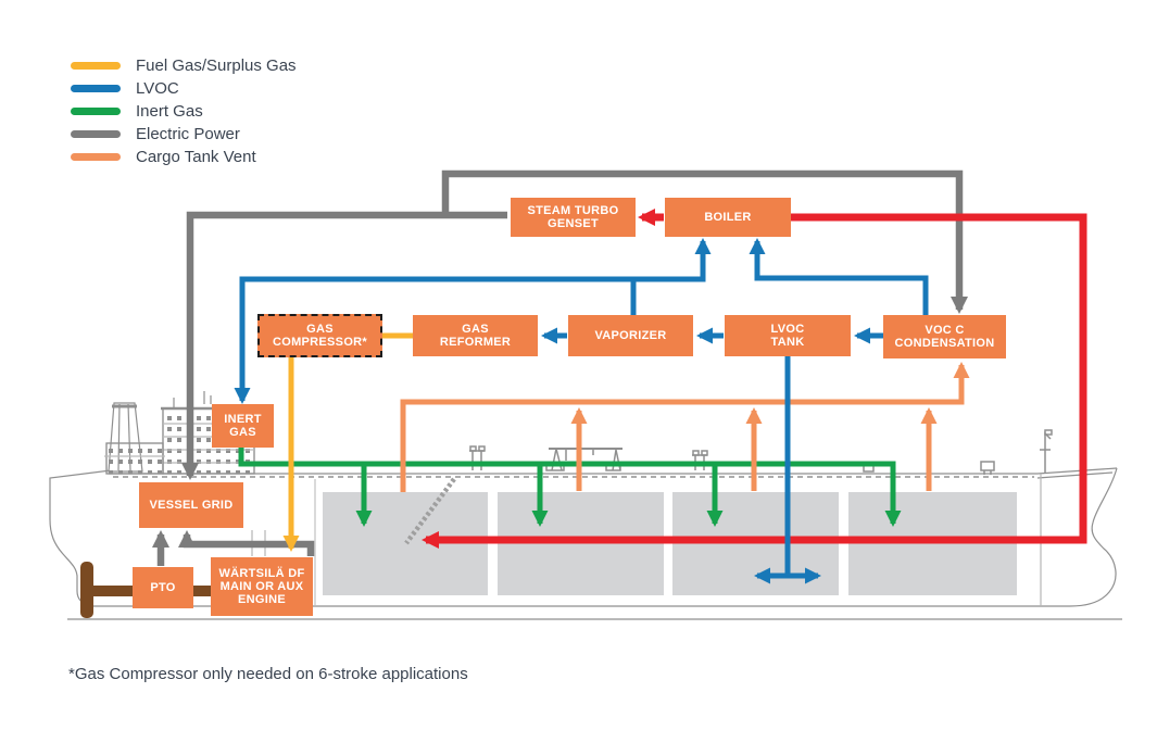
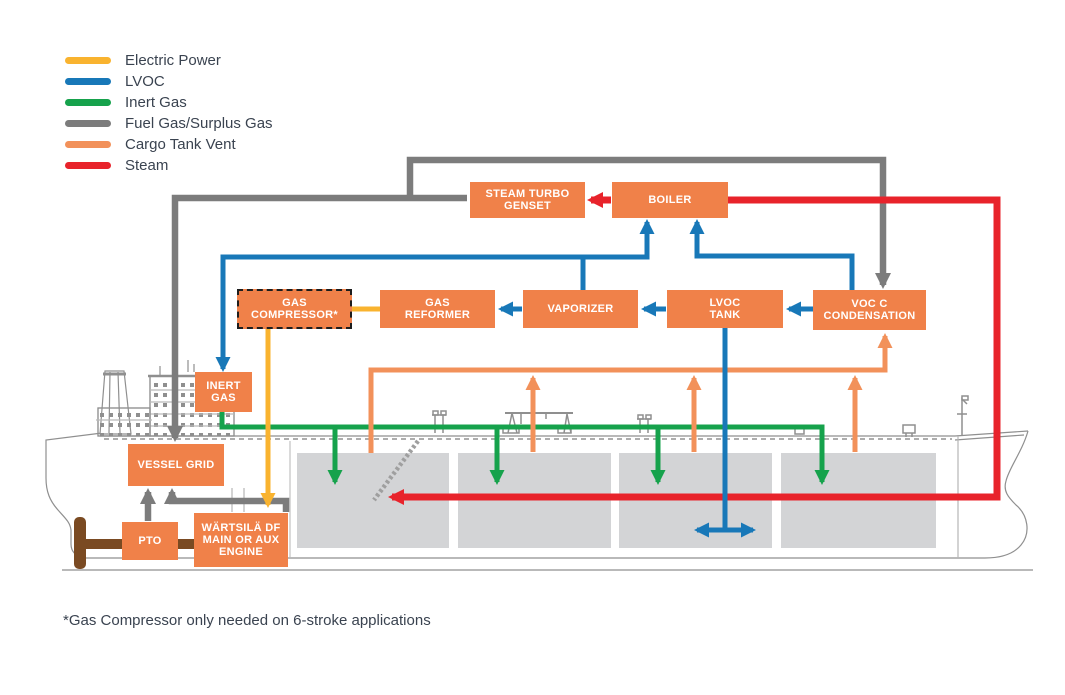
- Fuel Gas/Surplus Gas
+ Electric Power
  LVOC
  Inert Gas
- Electric Power
+ Fuel Gas/Surplus Gas
  Cargo Tank Vent
+ Steam
  STEAM TURBO
  GENSET
  BOILER
  GAS
  COMPRESSOR*
  GAS
  REFORMER
  VAPORIZER
  LVOC
  TANK
  VOC C
  CONDENSATION
  INERT
  GAS
  VESSEL GRID
  PTO
  WÄRTSILÄ DF
  MAIN OR AUX
  ENGINE
  *Gas Compressor only needed on 6-stroke applications
